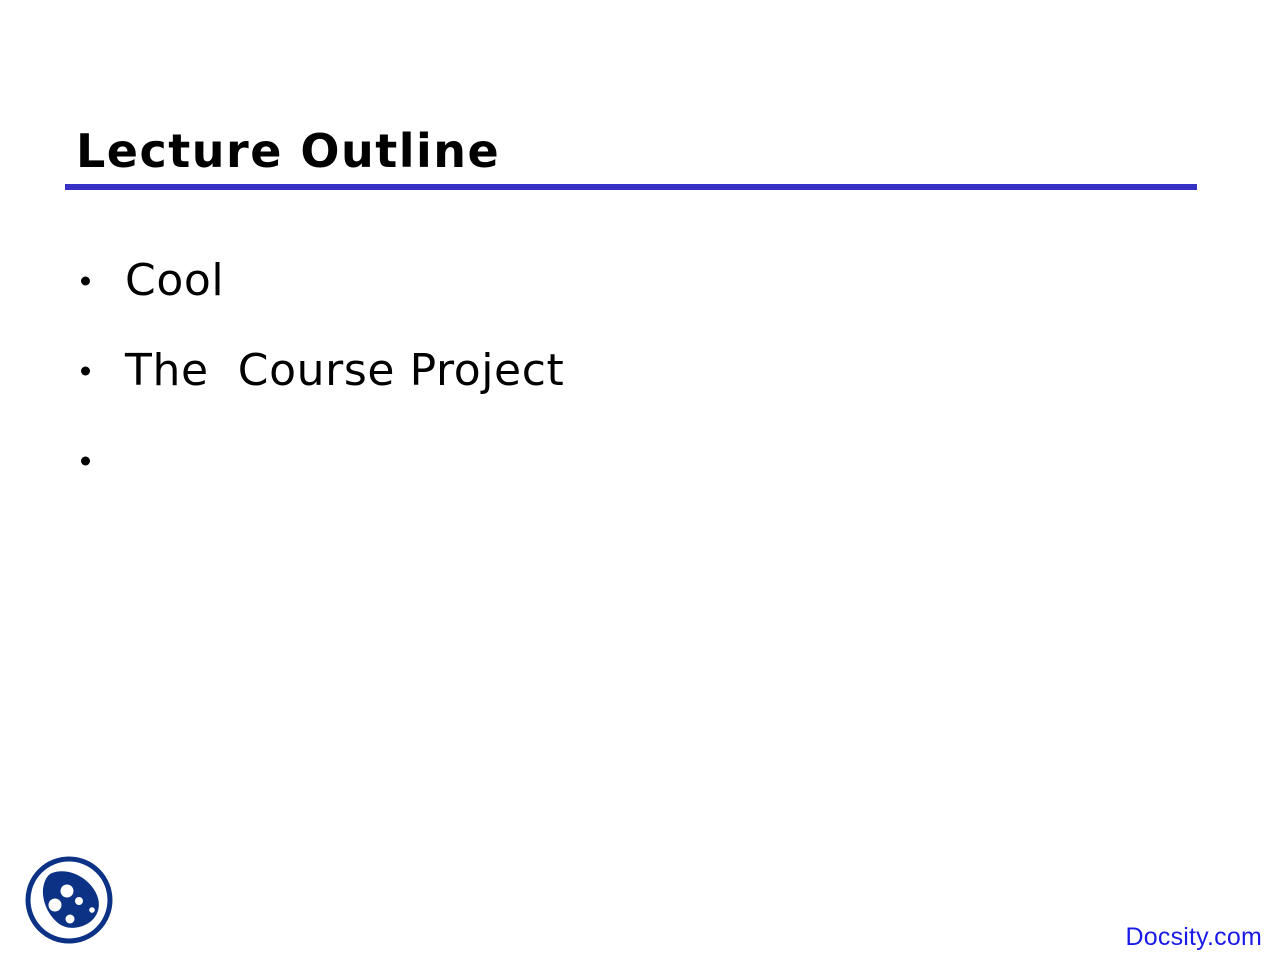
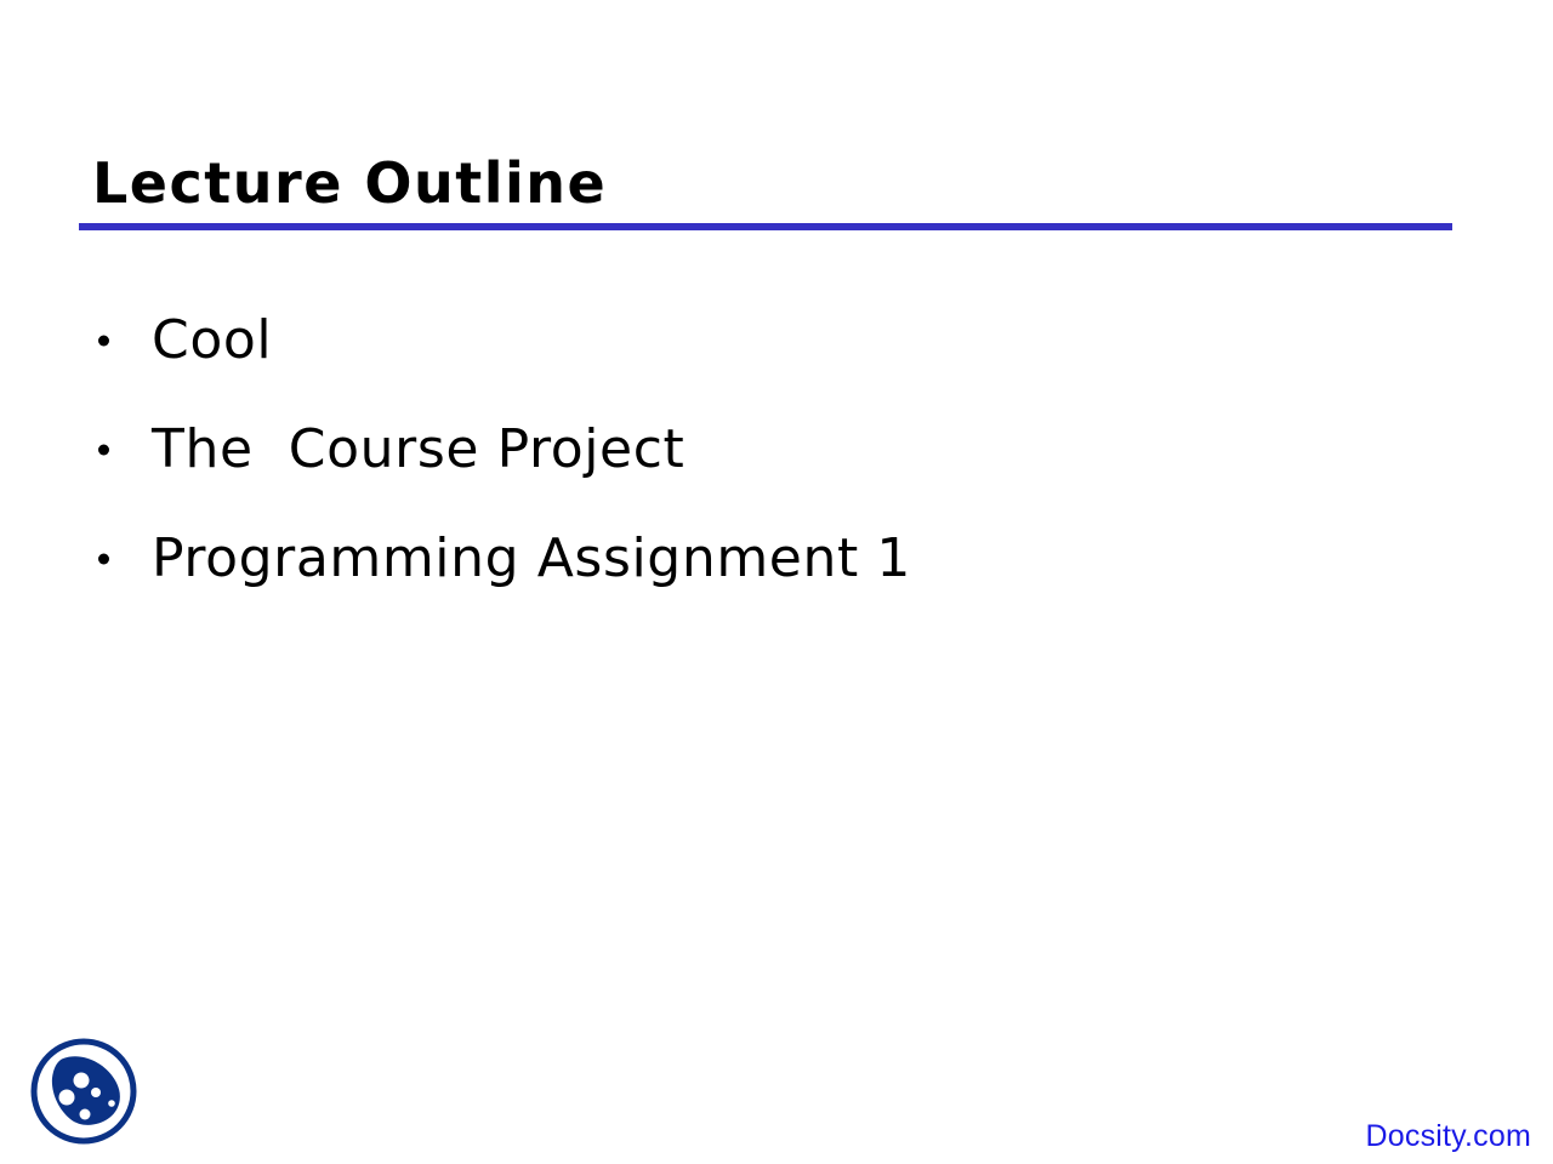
  Lecture Outline
  Cool
  The Course Project
+ Programming Assignment 1
  Docsity.com
